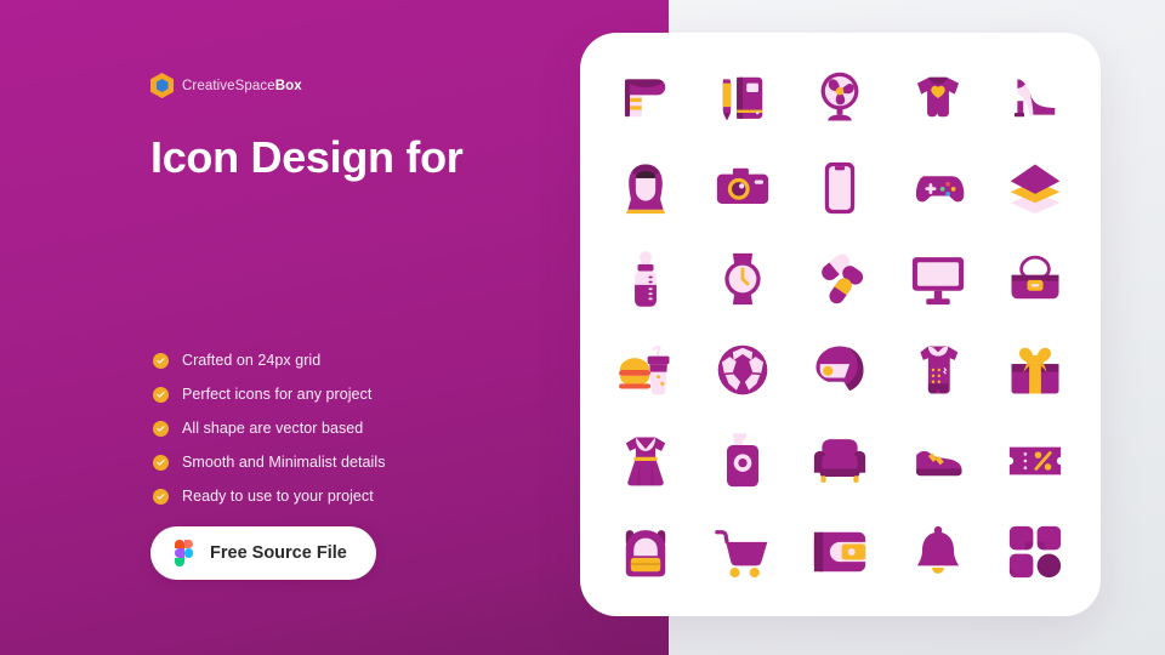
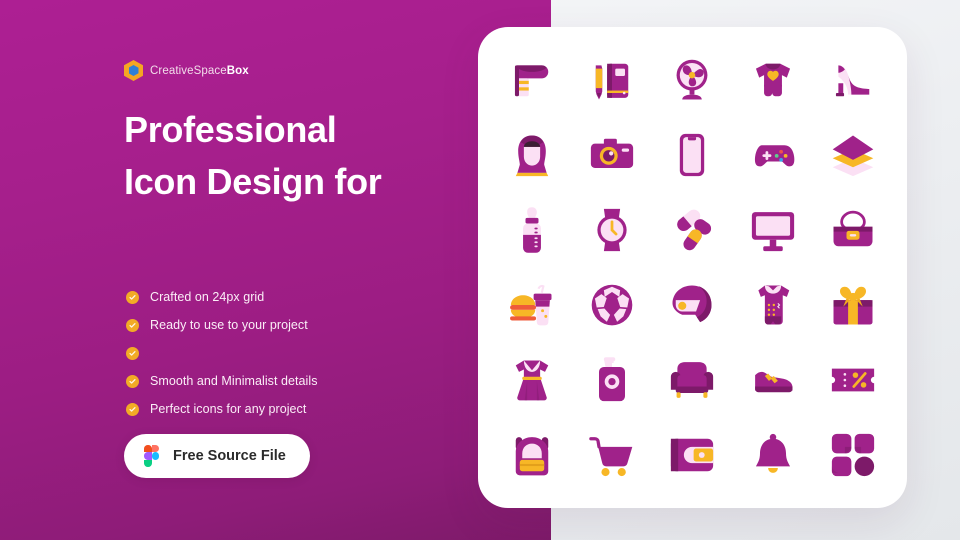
  CreativeSpaceBox
+ Professional
  Icon Design for
  Crafted on 24px grid
- Perfect icons for any project
+ Ready to use to your project
- All shape are vector based
  Smooth and Minimalist details
- Ready to use to your project
+ Perfect icons for any project
  Free Source File
